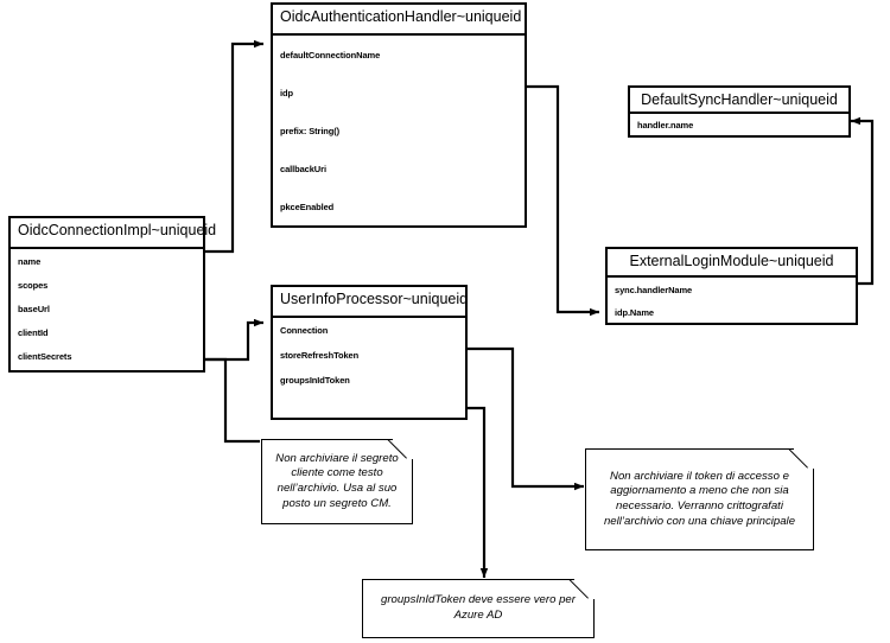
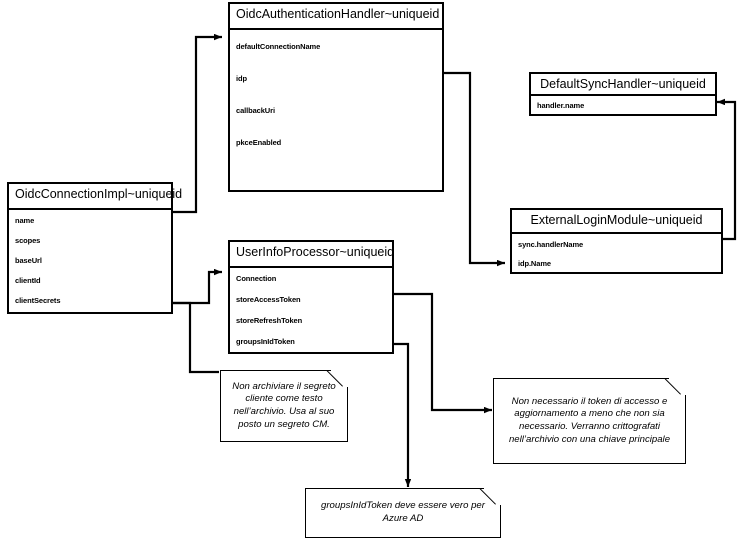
  OidcAuthenticationHandler~uniqueid
  defaultConnectionName
  idp
- prefix: String()
  callbackUri
  pkceEnabled
  OidcConnectionImpl~uniqueid
  name
  scopes
  baseUrl
  clientId
  clientSecrets
  UserInfoProcessor~uniqueid
  Connection
+ storeAccessToken
  storeRefreshToken
  groupsInIdToken
  DefaultSyncHandler~uniqueid
  handler.name
  ExternalLoginModule~uniqueid
  sync.handlerName
  idp.Name
  Non archiviare il segr cliente come testo nell’archivio. Usa al suo posto un segreto CM.
- Non archiviare il token di accesso e aggiornamento a meno che non sia necessario. Verranno crittografati nell’archivio con una chiave principale
+ Non necessario il token di accesso e aggiornamento a meno che non sia necessario. Verranno crittografati nell’archivio con una chiave principale
  groupsInIdToken deve essere vero p Azure AD
